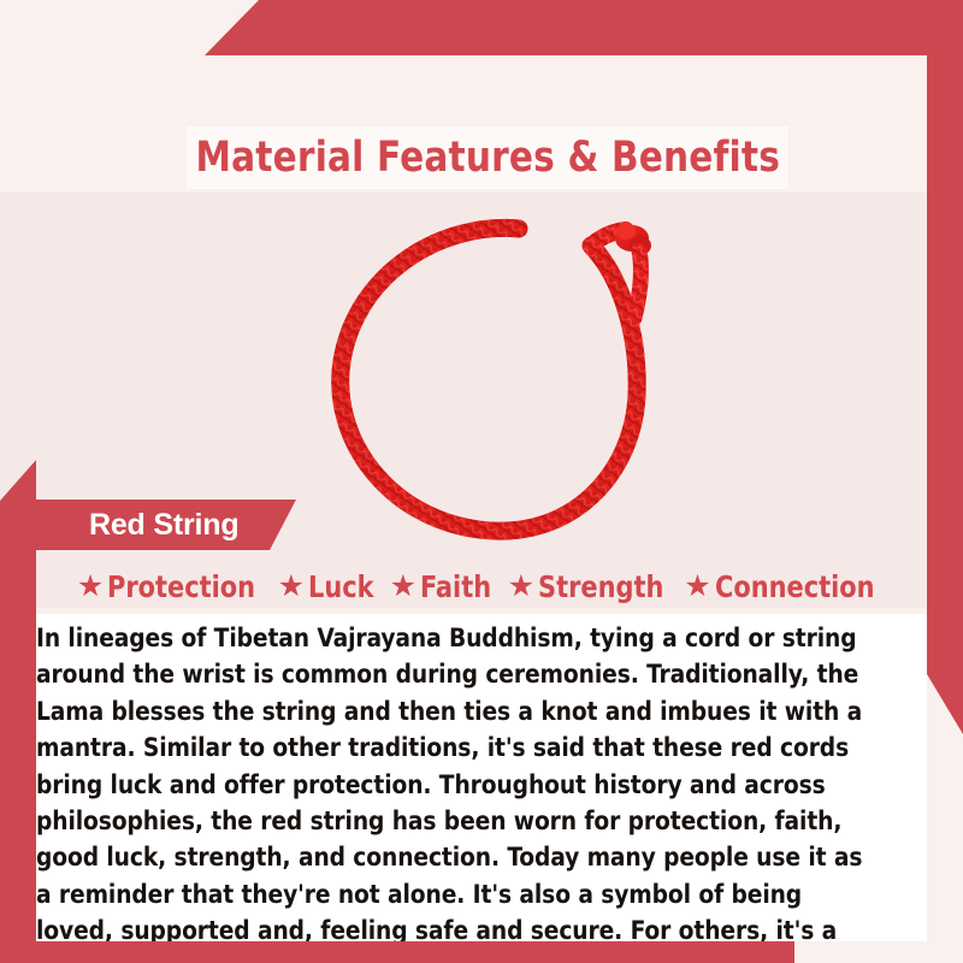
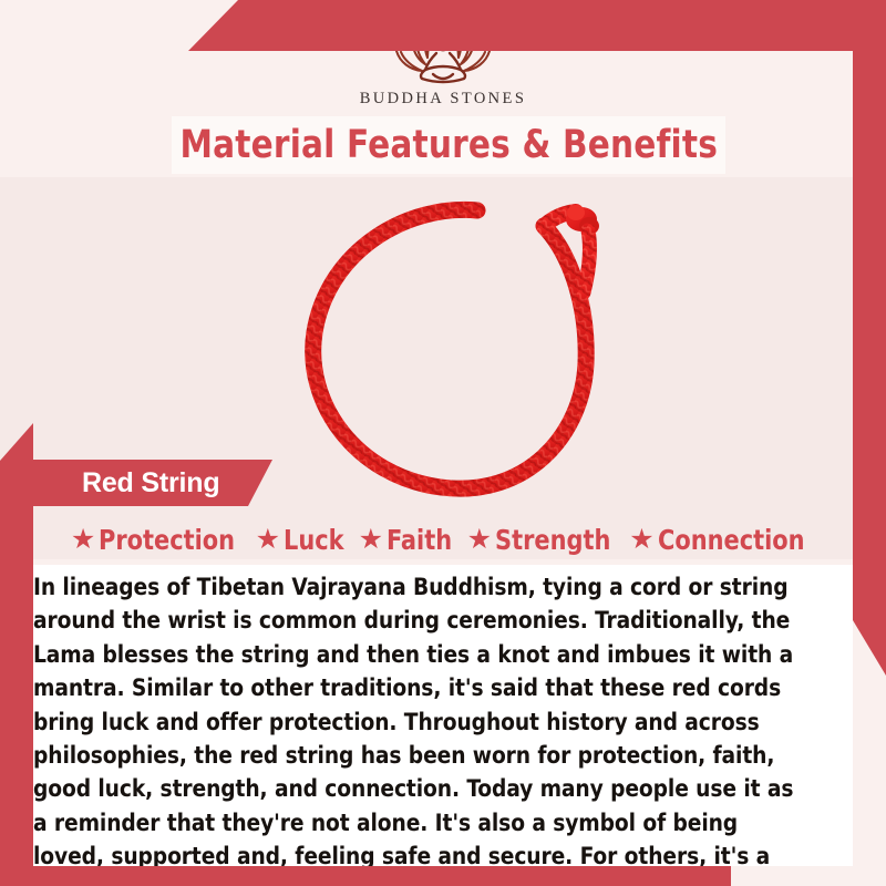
+ BUDDHA STONES
  Material Features & Benefits
  Red String
  ★
  Protection
  ★
  Luck
  ★
  Faith
  ★
  Strength
  ★
  Connection
  In lineages of Tibetan Vajrayana Buddhism, tying a cord or string around the wrist is common during ceremonies. Traditionally, the Lama blesses the string and then ties a knot and imbues it with a mantra. Similar to other traditions, it's said that these red cords bring luck and offer protection. Throughout history and across philosophies, the red string has been worn for protection, faith, good luck, strength, and connection. Today many people use it as a reminder that they're not alone. It's also a symbol of being loved, supported and, feeling safe and secure. For others, it's a
